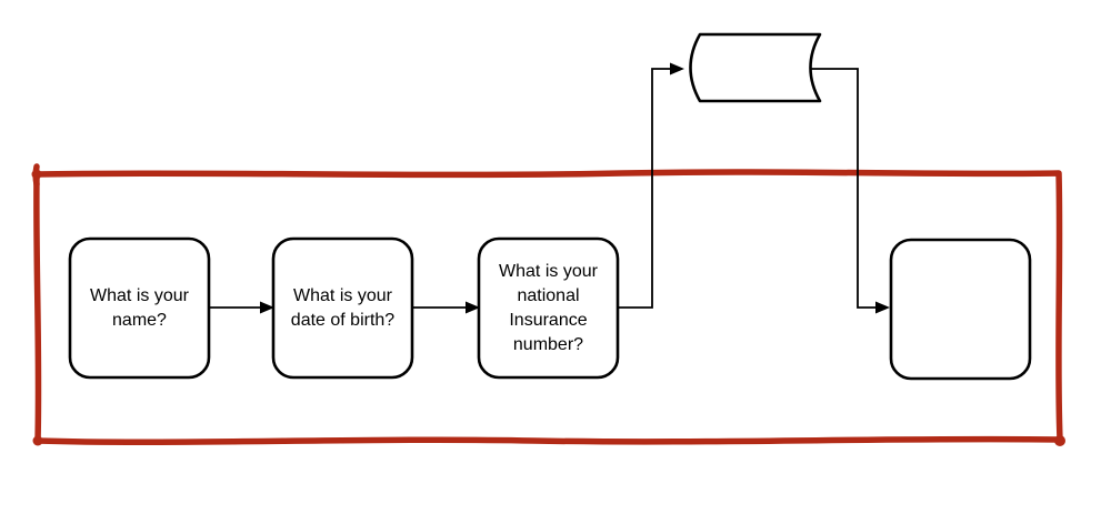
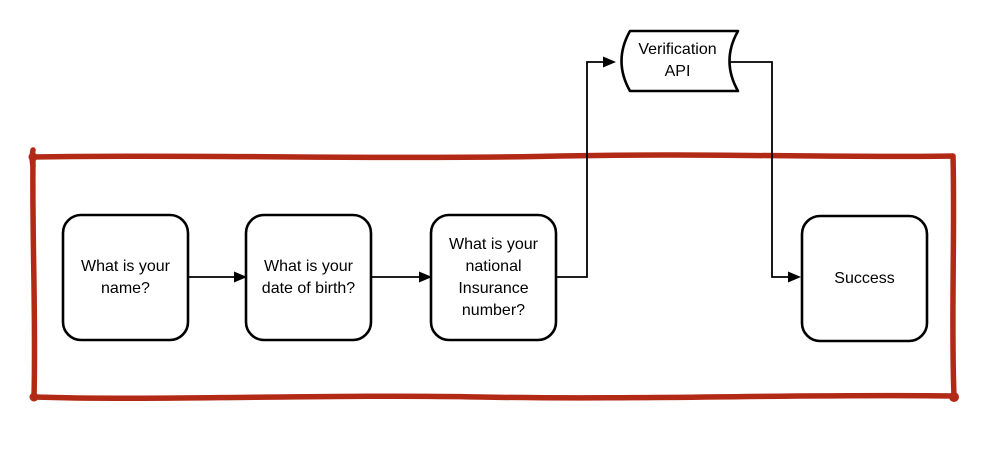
  What is your
  name?
  What is your
  date of birth?
  What is your
  national
  Insurance
  number?
+ Verification
+ API
+ Success
